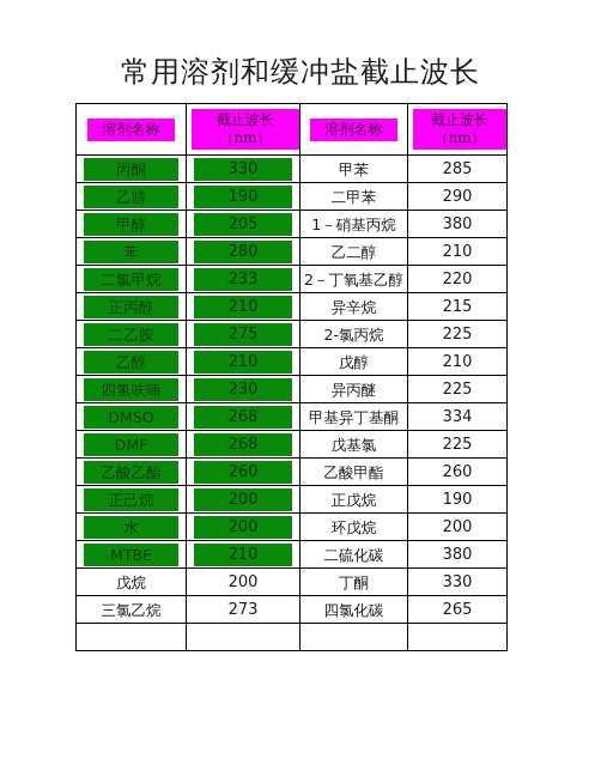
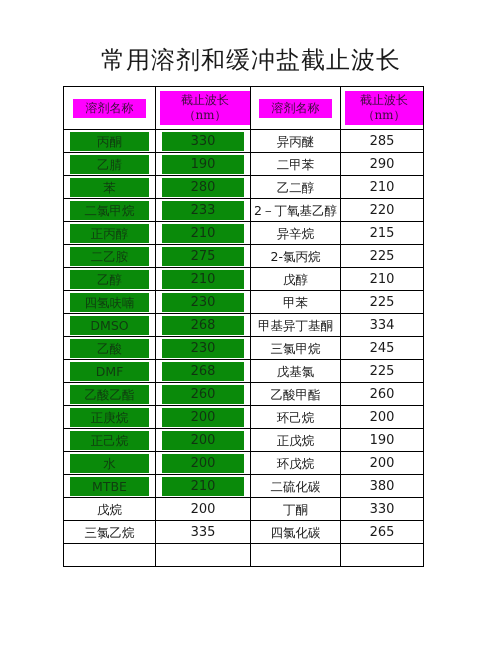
  常用溶剂和缓冲盐截止波长
  溶剂名称	截止波长（nm）	溶剂名称	截止波长（nm）
- 丙酮	330	甲苯	285
+ 丙酮	330	异丙醚	285
  乙腈	190	二甲苯	290
- 甲醇	205	1－硝基丙烷	380
  苯	280	乙二醇	210
  二氯甲烷	233	2－丁氧基乙醇	220
  正丙醇	210	异辛烷	215
  二乙胺	275	2-氯丙烷	225
  乙醇	210	戊醇	210
- 四氢呋喃	230	异丙醚	225
+ 四氢呋喃	230	甲苯	225
  DMSO	268	甲基异丁基酮	334
+ 乙酸	230	三氯甲烷	245
  DMF	268	戊基氯	225
  乙酸乙酯	260	乙酸甲酯	260
+ 正庚烷	200	环己烷	200
  正己烷	200	正戊烷	190
  水	200	环戊烷	200
  MTBE	210	二硫化碳	380
  戊烷	200	丁酮	330
- 三氯乙烷	273	四氯化碳	265
+ 三氯乙烷	335	四氯化碳	265
